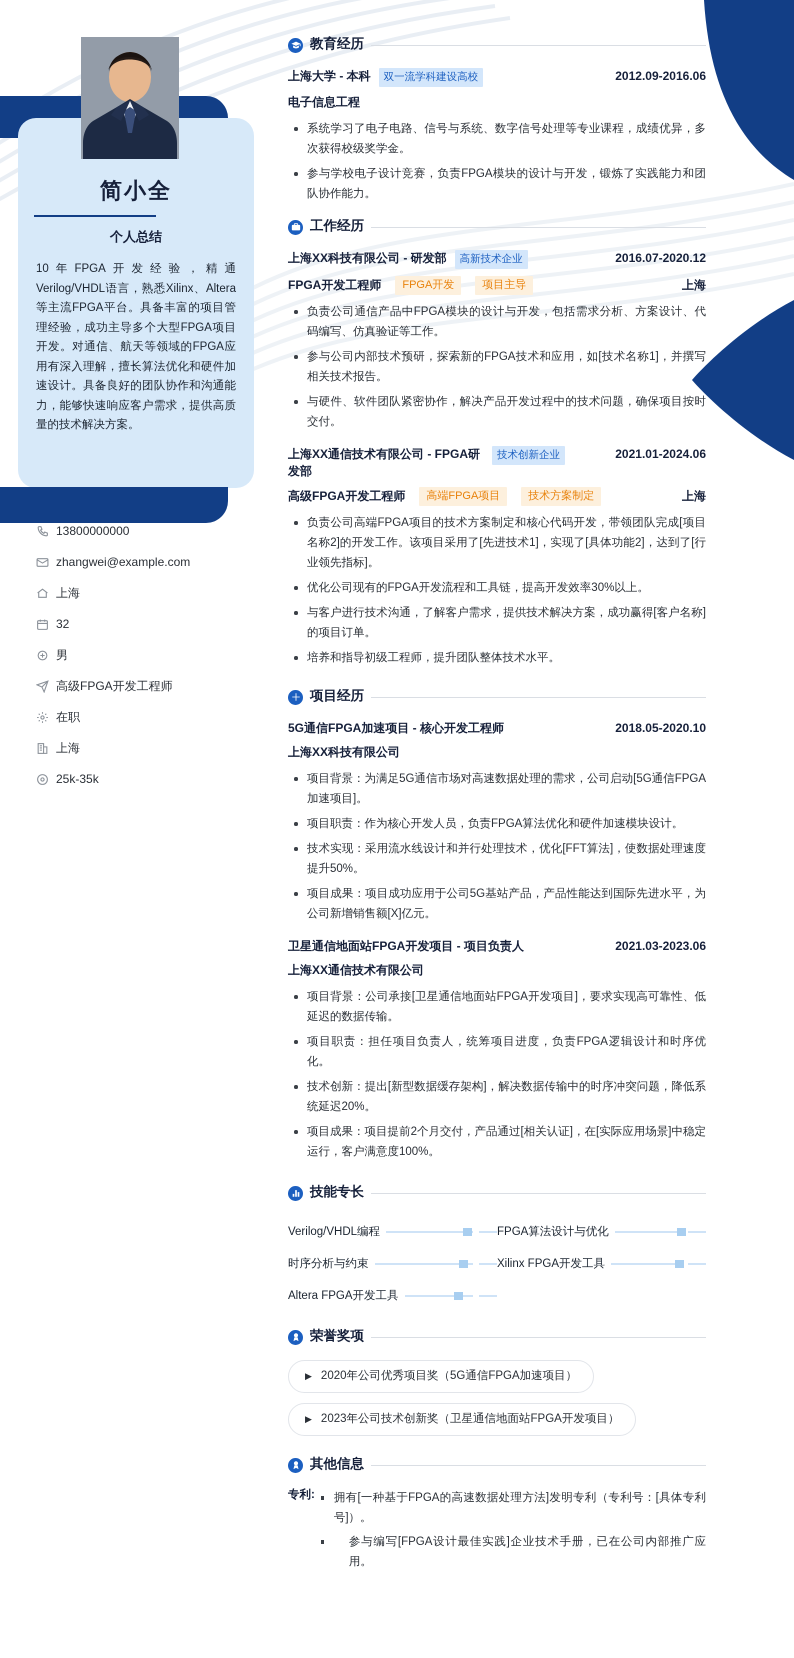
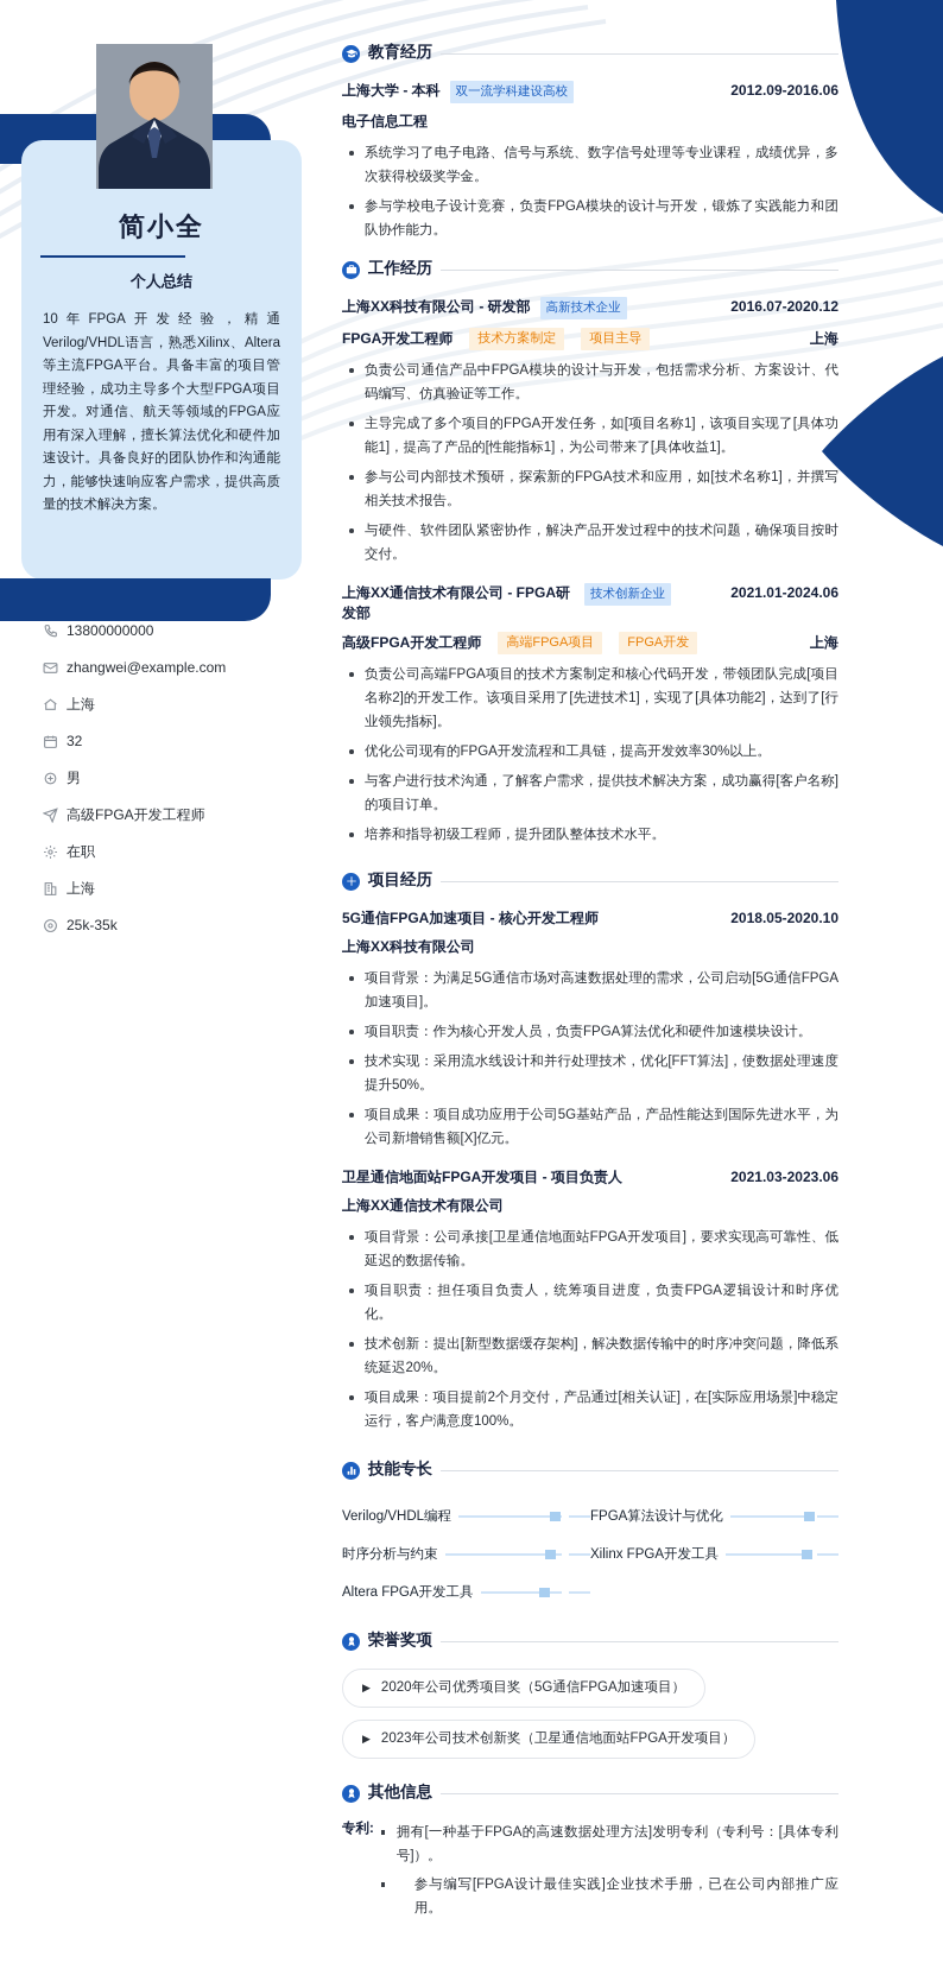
  简小全
  个人总结
  10年FPGA开发经验，精通Verilog/VHDL语言，熟悉Xilinx、Altera等主流FPGA平台。具备丰富的项目管理经验，成功主导多个大型FPGA项目开发。对通信、航天等领域的FPGA应用有深入理解，擅长算法优化和硬件加速设计。具备良好的团队协作和沟通能力，能够快速响应客户需求，提供高质量的技术解决方案。
  13800000000
  zhangwei@example.com
  上海
  32
  男
  高级FPGA开发工程师
  在职
  上海
  25k-35k
  教育经历
  上海大学 - 本科
  双一流学科建设高校
  2012.09-2016.06
  电子信息工程
  系统学习了电子电路、信号与系统、数字信号处理等专业课程，成绩优异，多次获得校级奖学金。
  参与学校电子设计竞赛，负责FPGA模块的设计与开发，锻炼了实践能力和团队协作能力。
  工作经历
  上海XX科技有限公司 - 研发部
  高新技术企业
  2016.07-2020.12
  FPGA开发工程师
- FPGA开发
+ 技术方案制定
  项目主导
  上海
  负责公司通信产品中FPGA模块的设计与开发，包括需求分析、方案设计、代码编写、仿真验证等工作。
+ 主导完成了多个项目的FPGA开发任务，如[项目名称1]，该项目实现了[具体功能1]，提高了产品的[性能指标1]，为公司带来了[具体收益1]。
  参与公司内部技术预研，探索新的FPGA技术和应用，如[技术名称1]，并撰写相关技术报告。
  与硬件、软件团队紧密协作，解决产品开发过程中的技术问题，确保项目按时交付。
  上海XX通信技术有限公司 - FPGA研发部
  技术创新企业
  2021.01-2024.06
  高级FPGA开发工程师
  高端FPGA项目
- 技术方案制定
+ FPGA开发
  上海
  负责公司高端FPGA项目的技术方案制定和核心代码开发，带领团队完成[项目名称2]的开发工作。该项目采用了[先进技术1]，实现了[具体功能2]，达到了[行业领先指标]。
  优化公司现有的FPGA开发流程和工具链，提高开发效率30%以上。
  与客户进行技术沟通，了解客户需求，提供技术解决方案，成功赢得[客户名称]的项目订单。
  培养和指导初级工程师，提升团队整体技术水平。
  项目经历
  5G通信FPGA加速项目 - 核心开发工程师
  2018.05-2020.10
  上海XX科技有限公司
  项目背景：为满足5G通信市场对高速数据处理的需求，公司启动[5G通信FPGA加速项目]。
  项目职责：作为核心开发人员，负责FPGA算法优化和硬件加速模块设计。
  技术实现：采用流水线设计和并行处理技术，优化[FFT算法]，使数据处理速度提升50%。
  项目成果：项目成功应用于公司5G基站产品，产品性能达到国际先进水平，为公司新增销售额[X]亿元。
  卫星通信地面站FPGA开发项目 - 项目负责人
  2021.03-2023.06
  上海XX通信技术有限公司
  项目背景：公司承接[卫星通信地面站FPGA开发项目]，要求实现高可靠性、低延迟的数据传输。
  项目职责：担任项目负责人，统筹项目进度，负责FPGA逻辑设计和时序优化。
  技术创新：提出[新型数据缓存架构]，解决数据传输中的时序冲突问题，降低系统延迟20%。
  项目成果：项目提前2个月交付，产品通过[相关认证]，在[实际应用场景]中稳定运行，客户满意度100%。
  技能专长
  Verilog/VHDL编程
  FPGA算法设计与优化
  时序分析与约束
  Xilinx FPGA开发工具
  Altera FPGA开发工具
  荣誉奖项
  ▶
  2020年公司优秀项目奖（5G通信FPGA加速项目）
  ▶
  2023年公司技术创新奖（卫星通信地面站FPGA开发项目）
  其他信息
  专利:
  拥有[一种基于FPGA的高速数据处理方法]发明专利（专利号：[具体专利号]）。
  参与编写[FPGA设计最佳实践]企业技术手册，已在公司内部推广应用。
